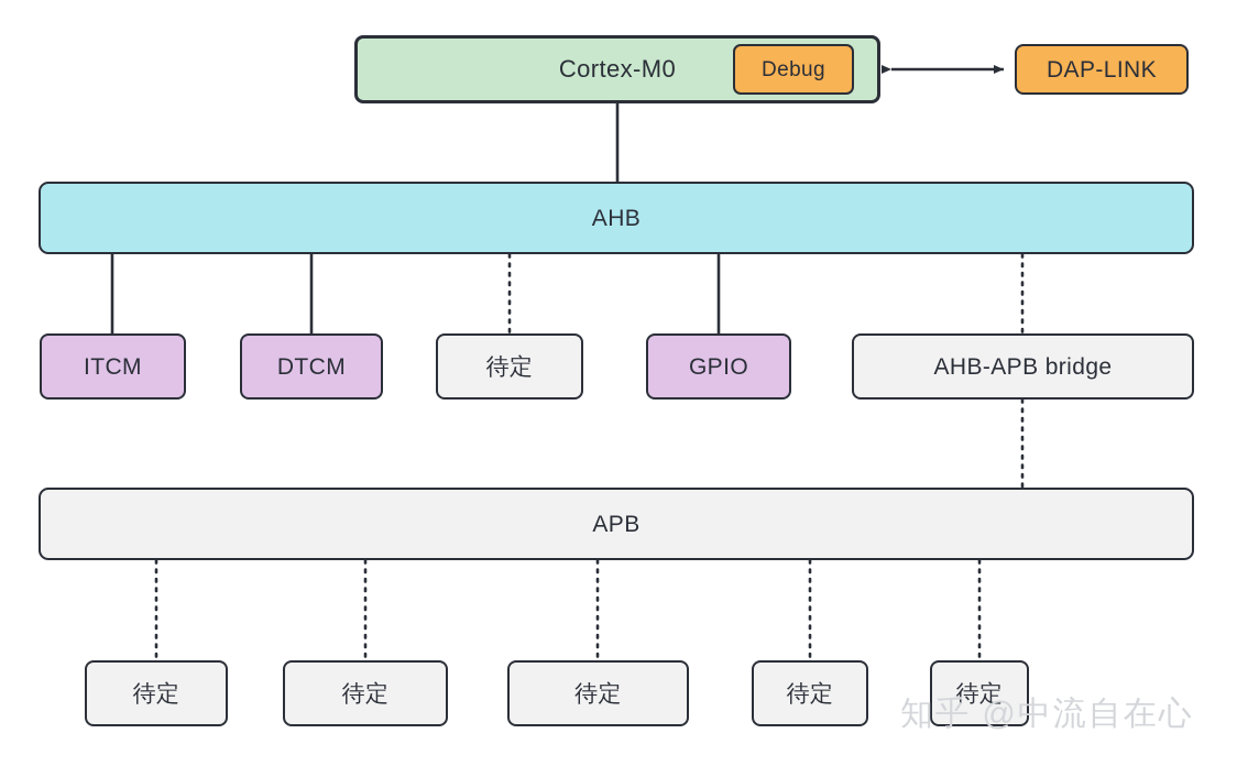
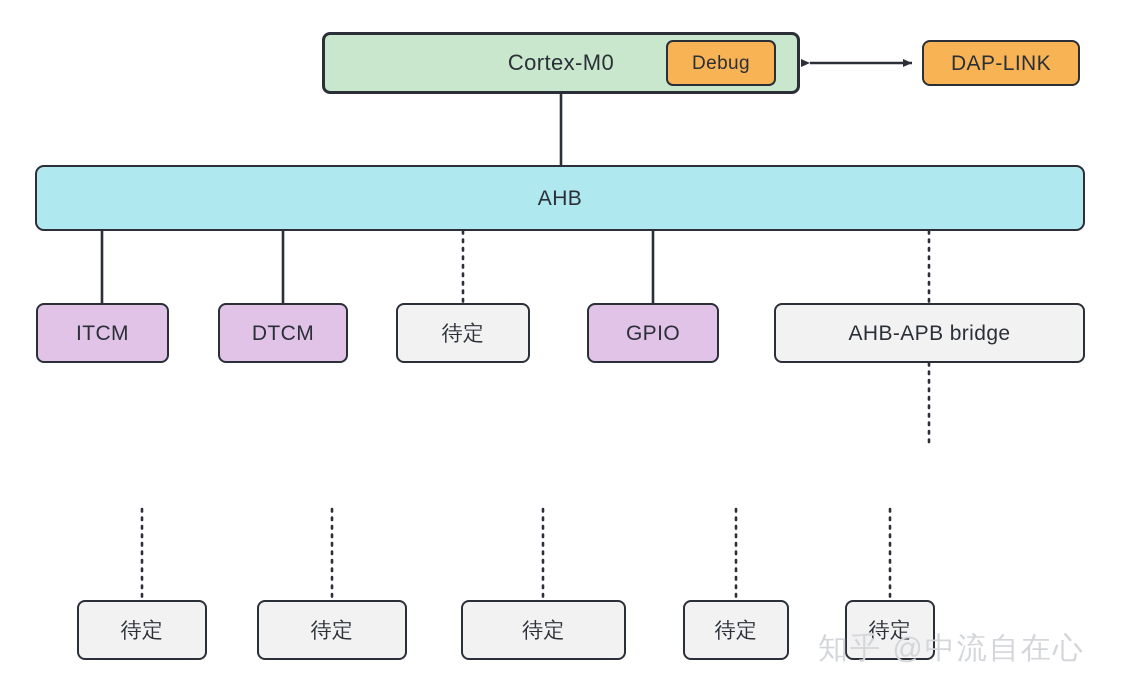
  Cortex-M0
  Debug
  DAP-LINK
  AHB
  ITCM
  DTCM
  待定
  GPIO
  AHB-APB bridge
- APB
  待定
  待定
  待定
  待定
  待定
  知乎 @中流自在心
